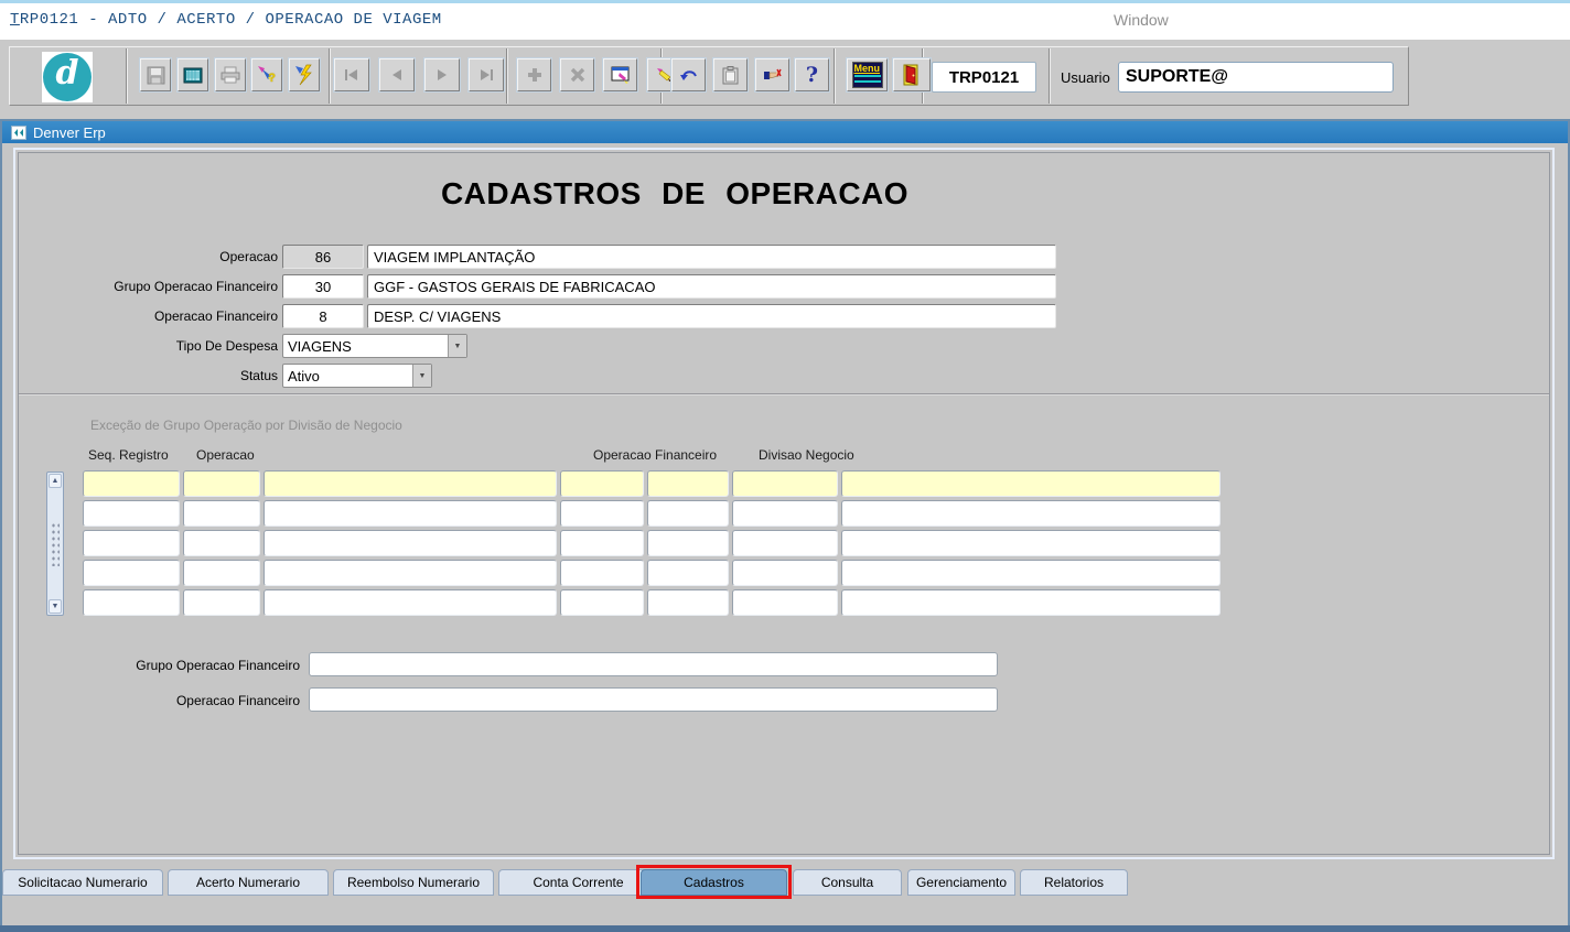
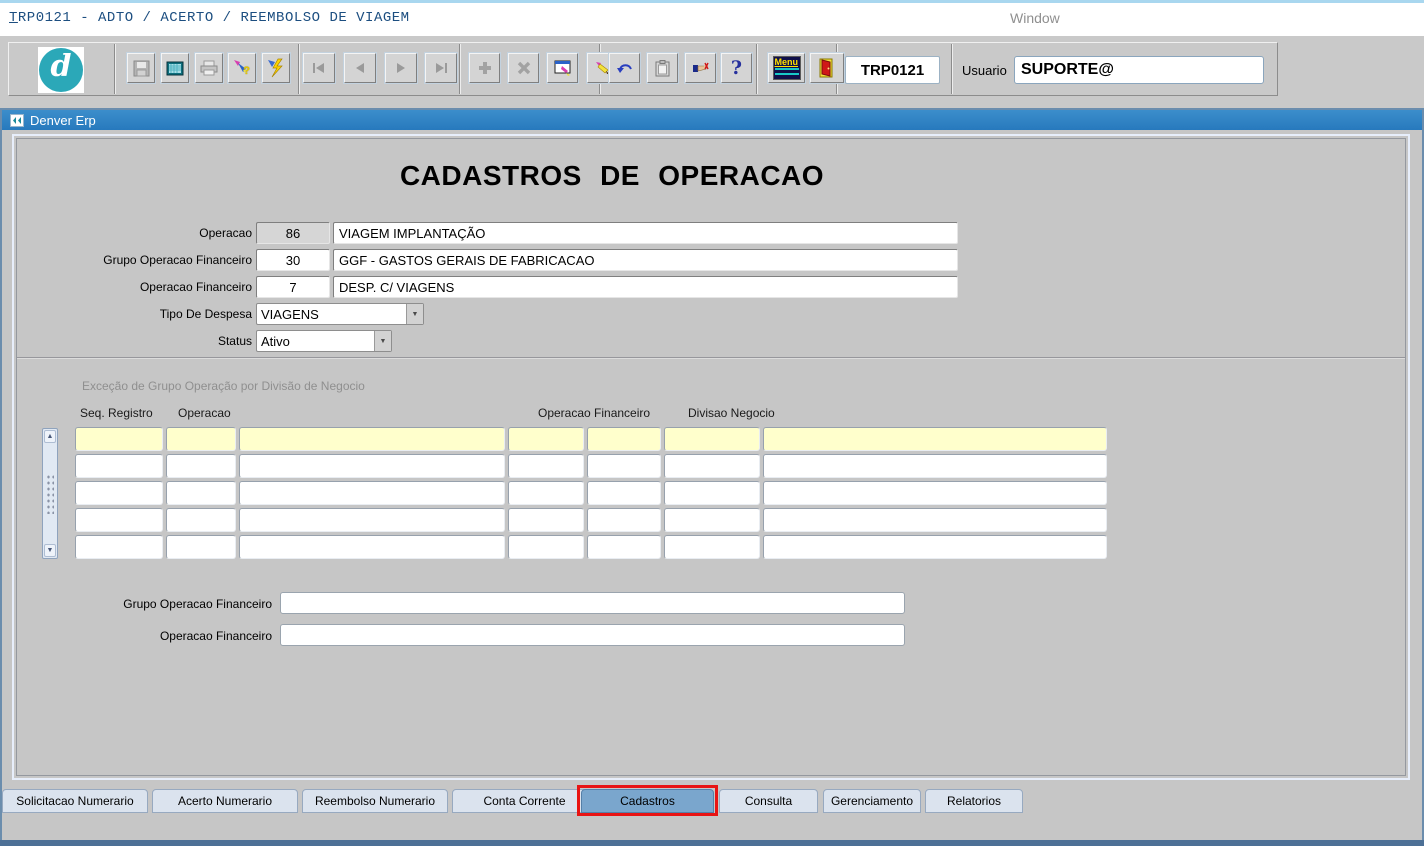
- TRP0121 - ADTO / ACERTO / OPERACAO DE VIAGEM
+ TRP0121 - ADTO / ACERTO / REEMBOLSO DE VIAGEM
  Window
  d
  ?
  ?
  Menu
  TRP0121
  Usuario
  SUPORTE@
  Denver Erp
  CADASTROS DE OPERACAO
  Operacao
  86
  VIAGEM IMPLANTAÇÃO
  Grupo Operacao Financeiro
  30
  GGF - GASTOS GERAIS DE FABRICACAO
  Operacao Financeiro
- 8
+ 7
  DESP. C/ VIAGENS
  Tipo De Despesa
  VIAGENS
  Status
  Ativo
  Exceção de Grupo Operação por Divisão de Negocio
  Seq. Registro
  Operacao
  Operacao Financeiro
  Divisao Negocio
  Grupo Operacao Financeiro
  Operacao Financeiro
  Solicitacao Numerario
  Acerto Numerario
  Reembolso Numerario
  Conta Corrente
  Cadastros
  Consulta
  Gerenciamento
  Relatorios
